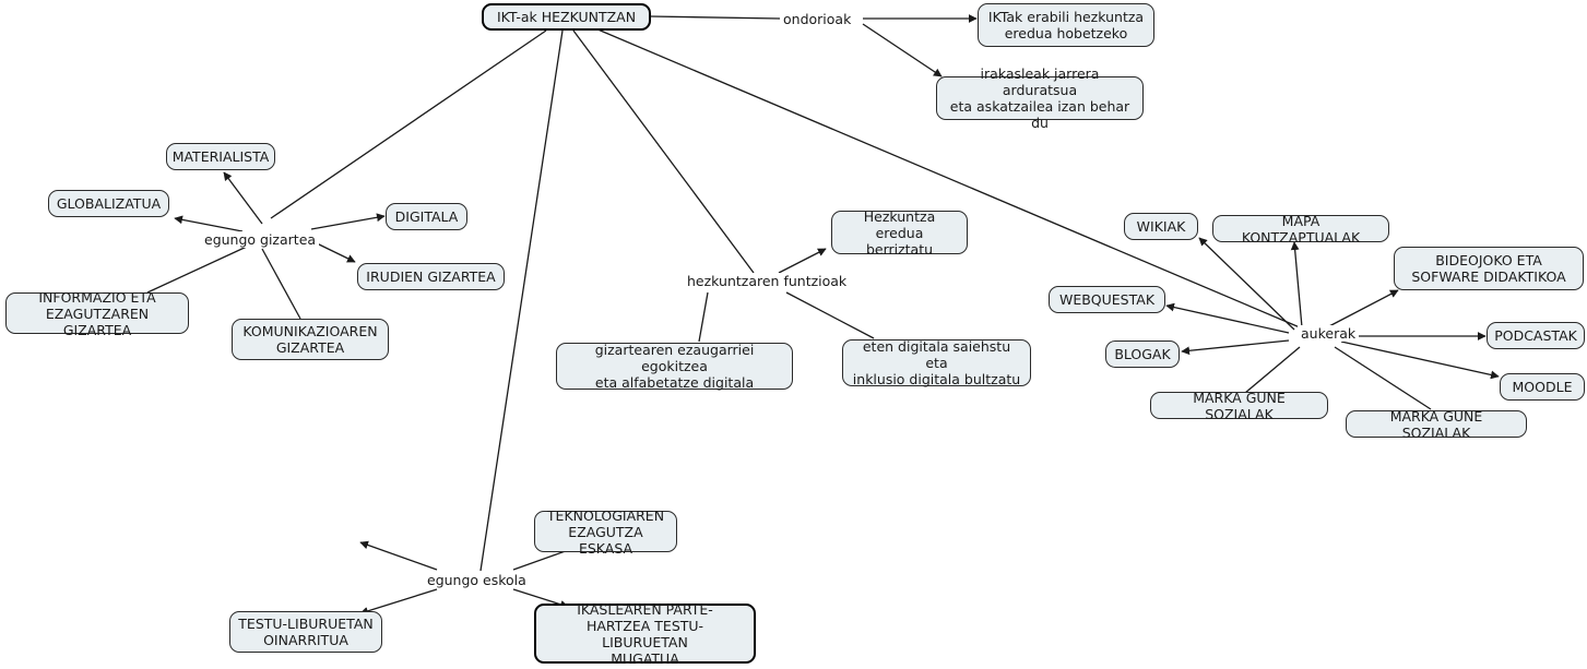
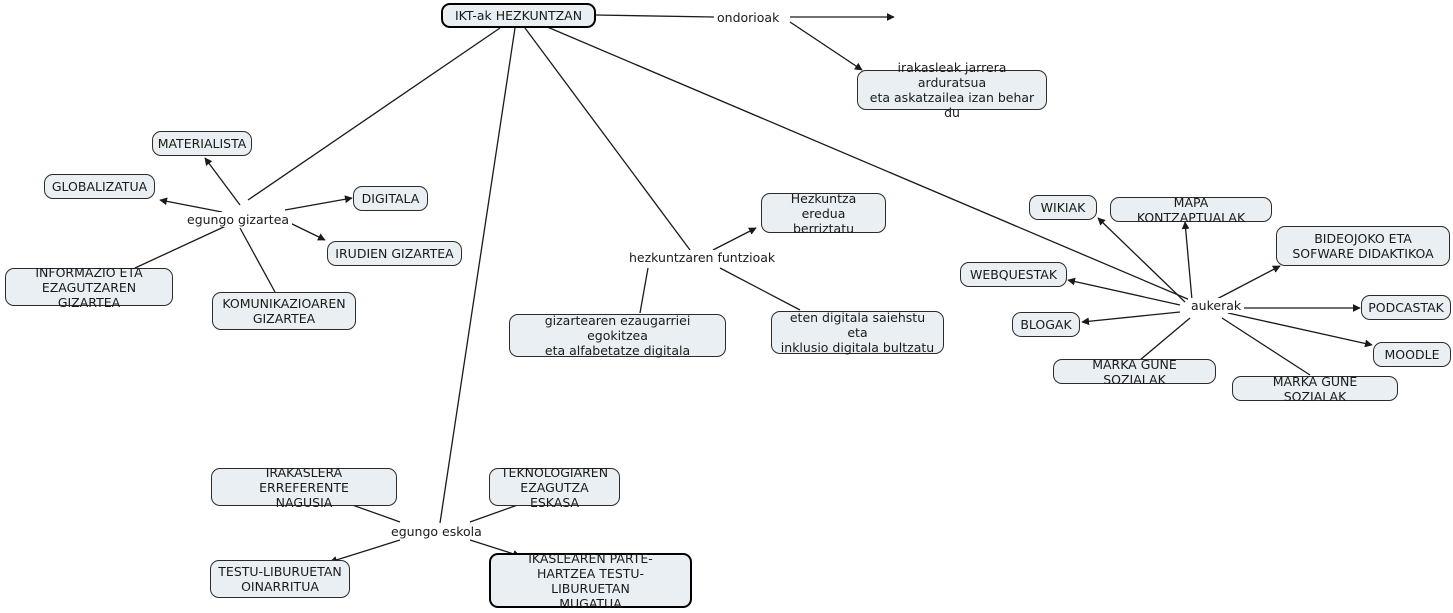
  IKT-ak HEZKUNTZAN
- IKTak erabili hezkuntza
- eredua hobetzeko
  irakasleak jarrera arduratsua
  eta askatzailea izan behar du
  MATERIALISTA
  GLOBALIZATUA
  DIGITALA
  IRUDIEN GIZARTEA
  INFORMAZIO ETA
  EZAGUTZAREN GIZARTEA
  KOMUNIKAZIOAREN
  GIZARTEA
  Hezkuntza eredua
  berriztatu
  gizartearen ezaugarriei egokitzea
  eta alfabetatze digitala
  eten digitala saiehstu eta
  inklusio digitala bultzatu
  WIKIAK
  MAPA KONTZAPTUALAK
  BIDEOJOKO ETA
  SOFWARE DIDAKTIKOA
  WEBQUESTAK
  PODCASTAK
  BLOGAK
  MOODLE
  MARKA GUNE SOZIALAK
  MARKA GUNE SOZIALAK
+ IRAKASLERA ERREFERENTE
+ NAGUSIA
  TEKNOLOGIAREN
  EZAGUTZA ESKASA
  TESTU-LIBURUETAN
  OINARRITUA
  IKASLEAREN PARTE-
  HARTZEA TESTU-LIBURUETAN
  MUGATUA
  ondorioak
  egungo gizartea
  hezkuntzaren funtzioak
  aukerak
  egungo eskola
